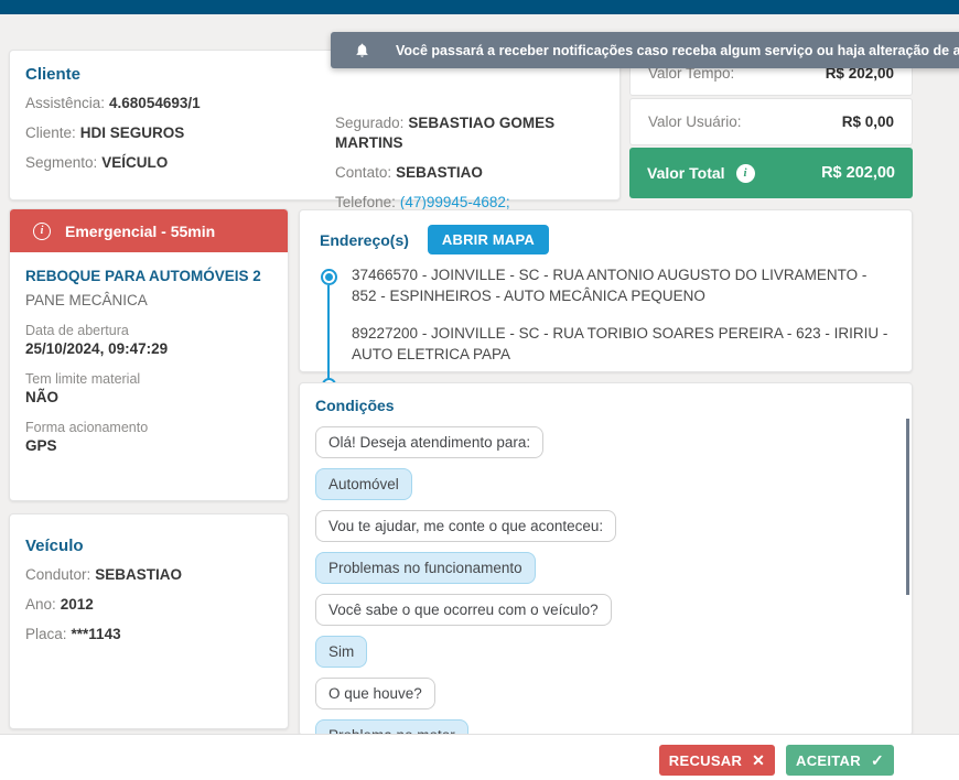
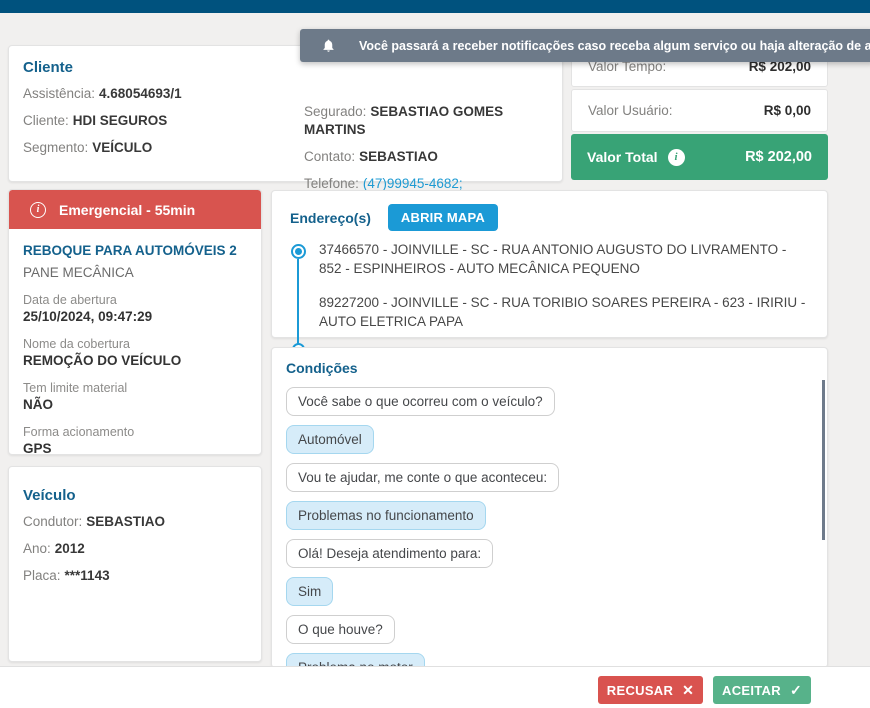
  Você passará a receber notificações caso receba algum serviço ou haja alteração de a
  Cliente
  Assistência: 4.68054693/1
  Cliente: HDI SEGUROS
  Segmento: VEÍCULO
  Segurado: SEBASTIAO GOMES MARTINS
  Contato: SEBASTIAO
  Telefone: (47)99945-4682;
  Valor Tempo:
  R$ 202,00
  Valor Usuário:
  R$ 0,00
  Valor Total
  i
  R$ 202,00
  i
  Emergencial - 55min
  REBOQUE PARA AUTOMÓVEIS 2
  PANE MECÂNICA
  Data de abertura
  25/10/2024, 09:47:29
+ Nome da cobertura
+ REMOÇÃO DO VEÍCULO
  Tem limite material
  NÃO
  Forma acionamento
  GPS
  Veículo
  Condutor: SEBASTIAO
  Ano: 2012
  Placa: ***1143
  Endereço(s)
  ABRIR MAPA
  37466570 - JOINVILLE - SC - RUA ANTONIO AUGUSTO DO LIVRAMENTO - 852 - ESPINHEIROS - AUTO MECÂNICA PEQUENO
  89227200 - JOINVILLE - SC - RUA TORIBIO SOARES PEREIRA - 623 - IRIRIU - AUTO ELETRICA PAPA
  Condições
- Olá! Deseja atendimento para:
+ Você sabe o que ocorreu com o veículo?
  Automóvel
  Vou te ajudar, me conte o que aconteceu:
  Problemas no funcionamento
- Você sabe o que ocorreu com o veículo?
+ Olá! Deseja atendimento para:
  Sim
  O que houve?
  RECUSAR
  ✕
  ACEITAR
  ✓
